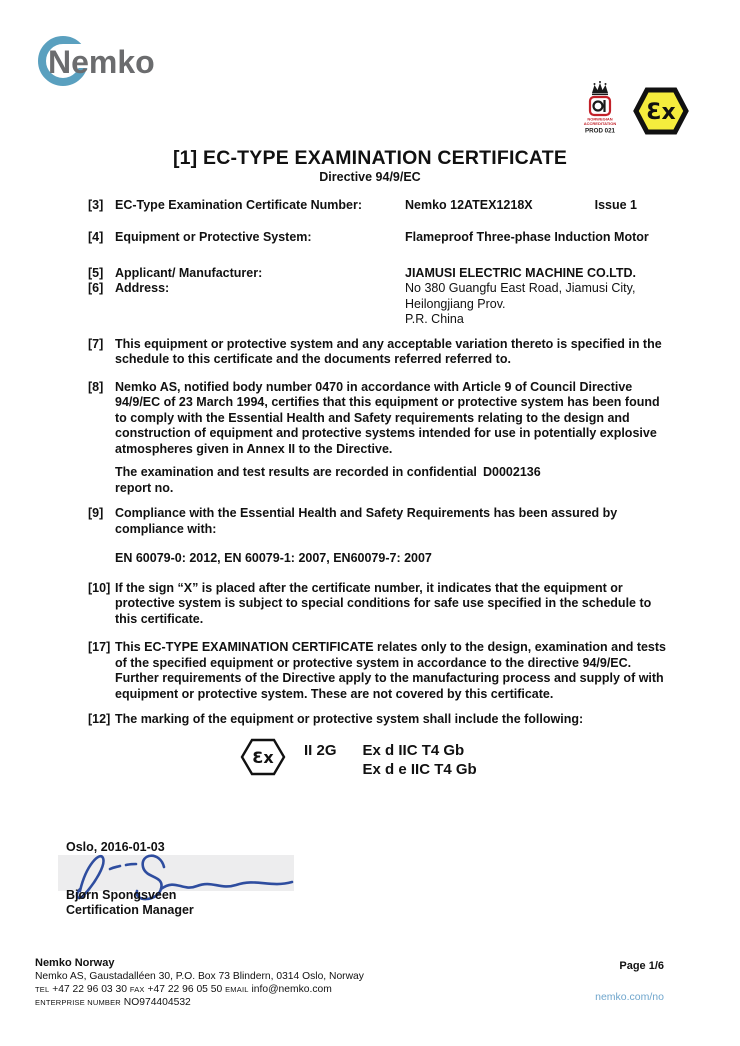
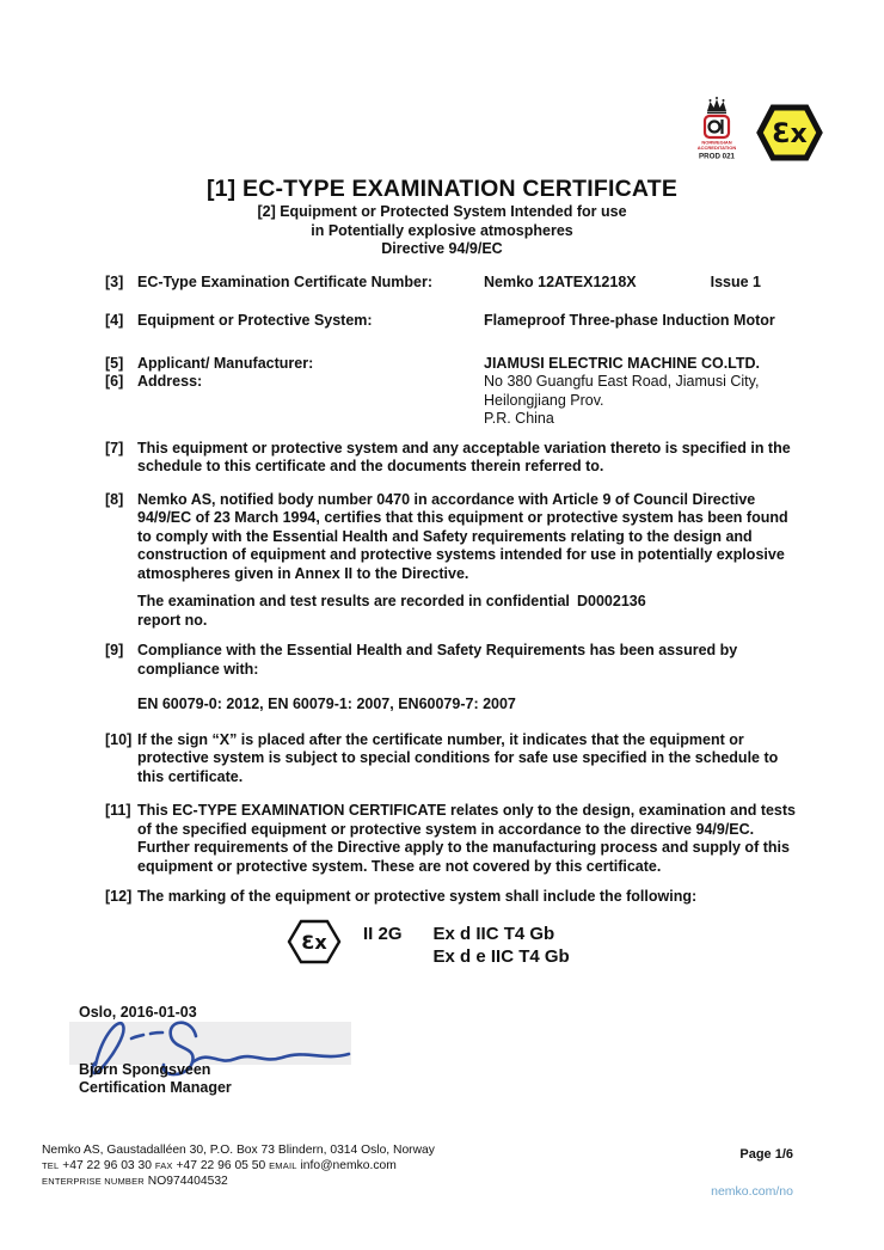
- Nemko
  Ɛx
  [1] EC-TYPE EXAMINATION CERTIFICATE
+ [2] Equipment or Protected System Intended for use
+ in Potentially explosive atmospheres
  Directive 94/9/EC
  [3]
  EC-Type Examination Certificate Number:
  Nemko 12ATEX1218X
  Issue 1
  [4]
  Equipment or Protective System:
  Flameproof Three-phase Induction Motor
  [5]
  Applicant/ Manufacturer:
  JIAMUSI ELECTRIC MACHINE CO.LTD.
  [6]
  Address:
  No 380 Guangfu East Road, Jiamusi City,
  Heilongjiang Prov.
  P.R. China
  [7]
- This equipment or protective system and any acceptable variation thereto is specified in the schedule to this certificate and the documents referred referred to.
+ This equipment or protective system and any acceptable variation thereto is specified in the schedule to this certificate and the documents therein referred to.
  [8]
  Nemko AS, notified body number 0470 in accordance with Article 9 of Council Directive 94/9/EC of 23 March 1994, certifies that this equipment or protective system has been found to comply with the Essential Health and Safety requirements relating to the design and construction of equipment and protective systems intended for use in potentially explosive atmospheres given in Annex II to the Directive.
  The examination and test results are recorded in confidential
  report no.
  D0002136
  [9]
  Compliance with the Essential Health and Safety Requirements has been assured by compliance with:
  EN 60079-0: 2012, EN 60079-1: 2007, EN60079-7: 2007
  [10]
  If the sign “X” is placed after the certificate number, it indicates that the equipment or protective system is subject to special conditions for safe use specified in the schedule to this certificate.
- [17]
+ [11]
  This EC-TYPE EXAMINATION CERTIFICATE relates only to the design, examination and tests of the specified equipment or protective system in accordance to the directive 94/9/EC.
- Further requirements of the Directive apply to the manufacturing process and supply of with equipment or protective system. These are not covered by this certificate.
+ Further requirements of the Directive apply to the manufacturing process and supply of this equipment or protective system. These are not covered by this certificate.
  [12]
  The marking of the equipment or protective system shall include the following:
  Ɛx
  II 2G
  Ex d IIC T4 Gb
  Ex d e IIC T4 Gb
  Oslo, 2016-01-03
  Bjørn Spongsveen
  Certification Manager
- Nemko Norway
  Nemko AS, Gaustadalléen 30, P.O. Box 73 Blindern, 0314 Oslo, Norway
  TEL +47 22 96 03 30 FAX +47 22 96 05 50 EMAIL info@nemko.com
  ENTERPRISE NUMBER NO974404532
  Page 1/6
  nemko.com/no
